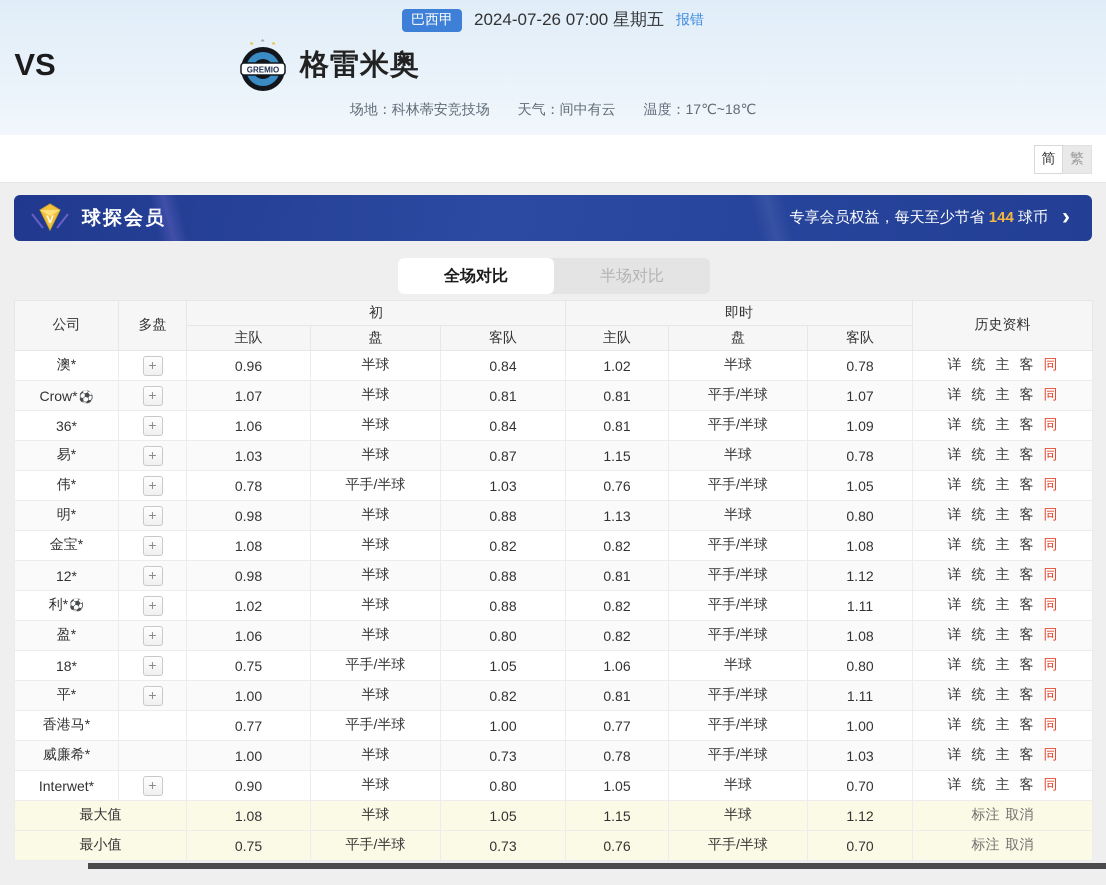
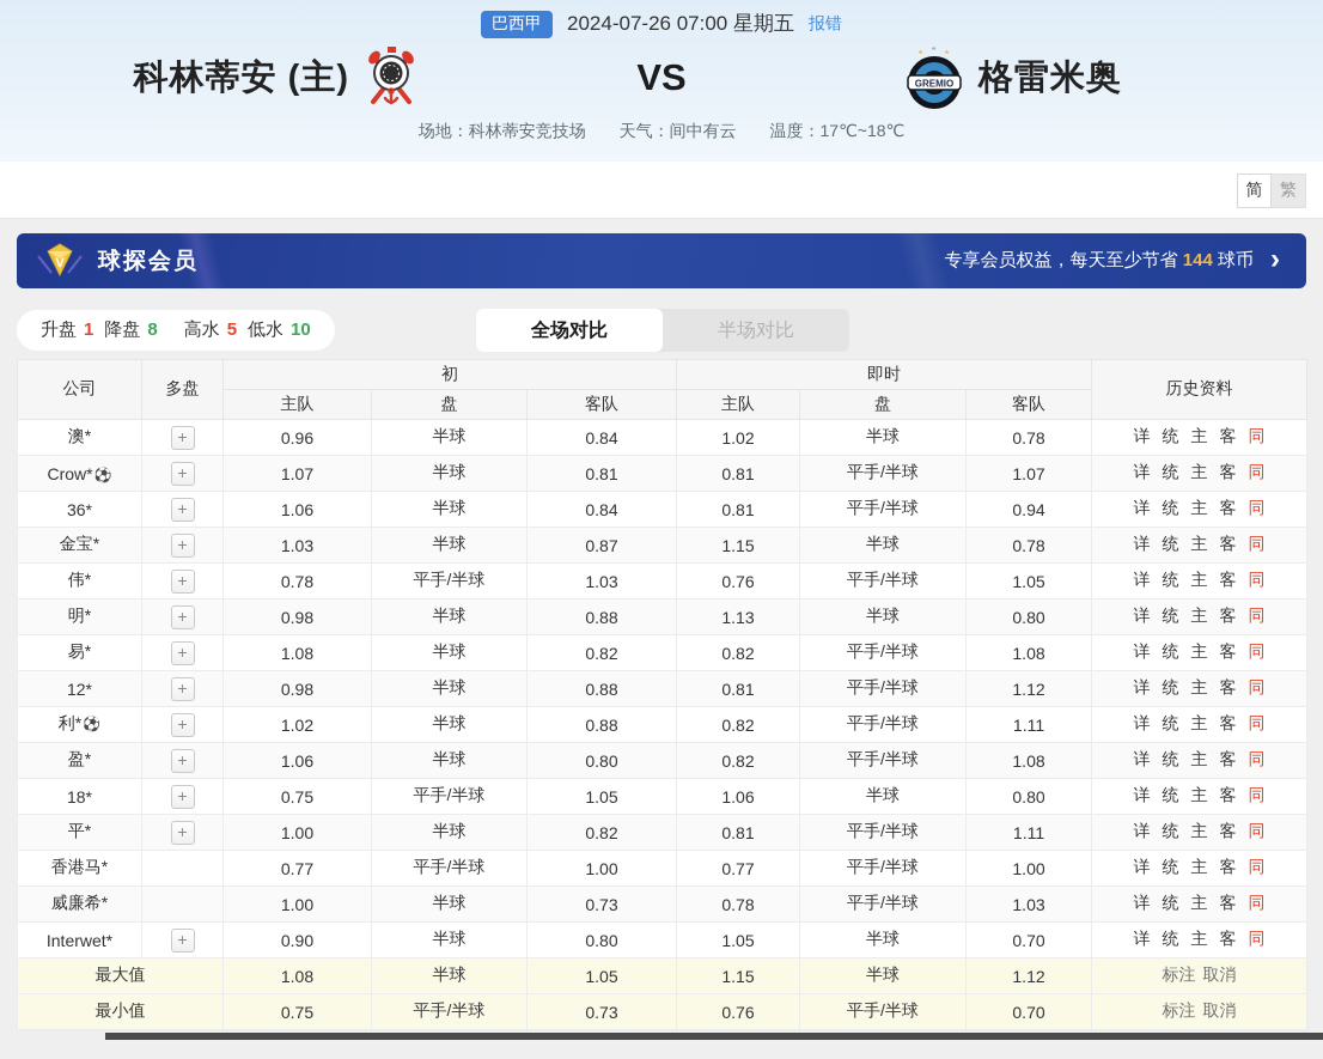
  巴西甲
  2024-07-26 07:00 星期五
  报错
+ 科林蒂安 (主)
  VS
  GREMIO
  格雷米奥
  场地：科林蒂安竞技场 天气：间中有云 温度：17℃~18℃
  简
  繁
  V
  权益，每天至少节省 144 球币
  ›
+ 升盘
+ 1
+ 降盘
+ 8
+ 高水
+ 5
+ 低水
+ 10
  全场对比
  半场对比
  公司	多盘	初	即时	历史资料
  主队	盘	客队	主队	盘	客队
  澳*	+	0.96	半球	0.84	1.02	半球	0.78	详 统 主 客 同
  Crow*⚽	+	1.07	半球	0.81	0.81	平手/半球	1.07	详 统 主 客 同
- 36*	+	1.06	半球	0.84	0.81	平手/半球	1.09	详 统 主 客 同
+ 36*	+	1.06	半球	0.84	0.81	平手/半球	0.94	详 统 主 客 同
- 易*	+	1.03	半球	0.87	1.15	半球	0.78	详 统 主 客 同
+ 金宝*	+	1.03	半球	0.87	1.15	半球	0.78	详 统 主 客 同
  伟*	+	0.78	平手/半球	1.03	0.76	平手/半球	1.05	详 统 主 客 同
  明*	+	0.98	半球	0.88	1.13	半球	0.80	详 统 主 客 同
- 金宝*	+	1.08	半球	0.82	0.82	平手/半球	1.08	详 统 主 客 同
+ 易*	+	1.08	半球	0.82	0.82	平手/半球	1.08	详 统 主 客 同
  12*	+	0.98	半球	0.88	0.81	平手/半球	1.12	详 统 主 客 同
  利*⚽	+	1.02	半球	0.88	0.82	平手/半球	1.11	详 统 主 客 同
  盈*	+	1.06	半球	0.80	0.82	平手/半球	1.08	详 统 主 客 同
  18*	+	0.75	平手/半球	1.05	1.06	半球	0.80	详 统 主 客 同
  平*	+	1.00	半球	0.82	0.81	平手/半球	1.11	详 统 主 客 同
  香港马*		0.77	平手/半球	1.00	0.77	平手/半球	1.00	详 统 主 客 同
  威廉希*		1.00	半球	0.73	0.78	平手/半球	1.03	详 统 主 客 同
  Interwet*	+	0.90	半球	0.80	1.05	半球	0.70	详 统 主 客 同
  最大值	1.08	半球	1.05	1.15	半球	1.12	标注 取消
  最小值	0.75	平手/半球	0.73	0.76	平手/半球	0.70	标注 取消
